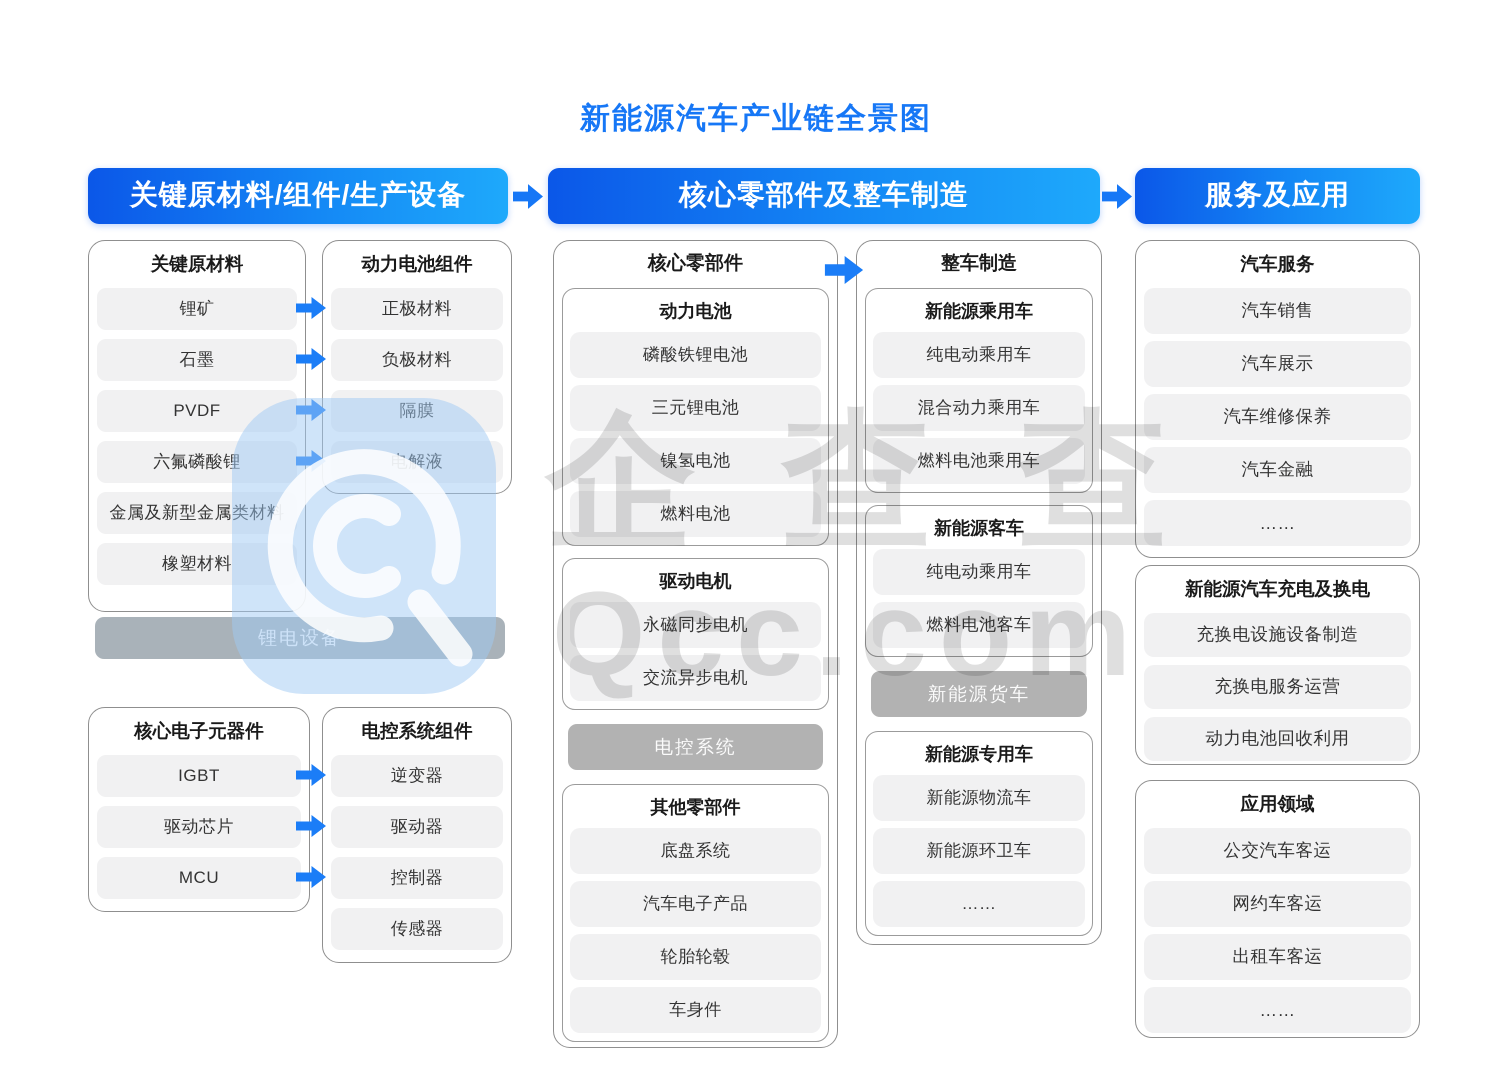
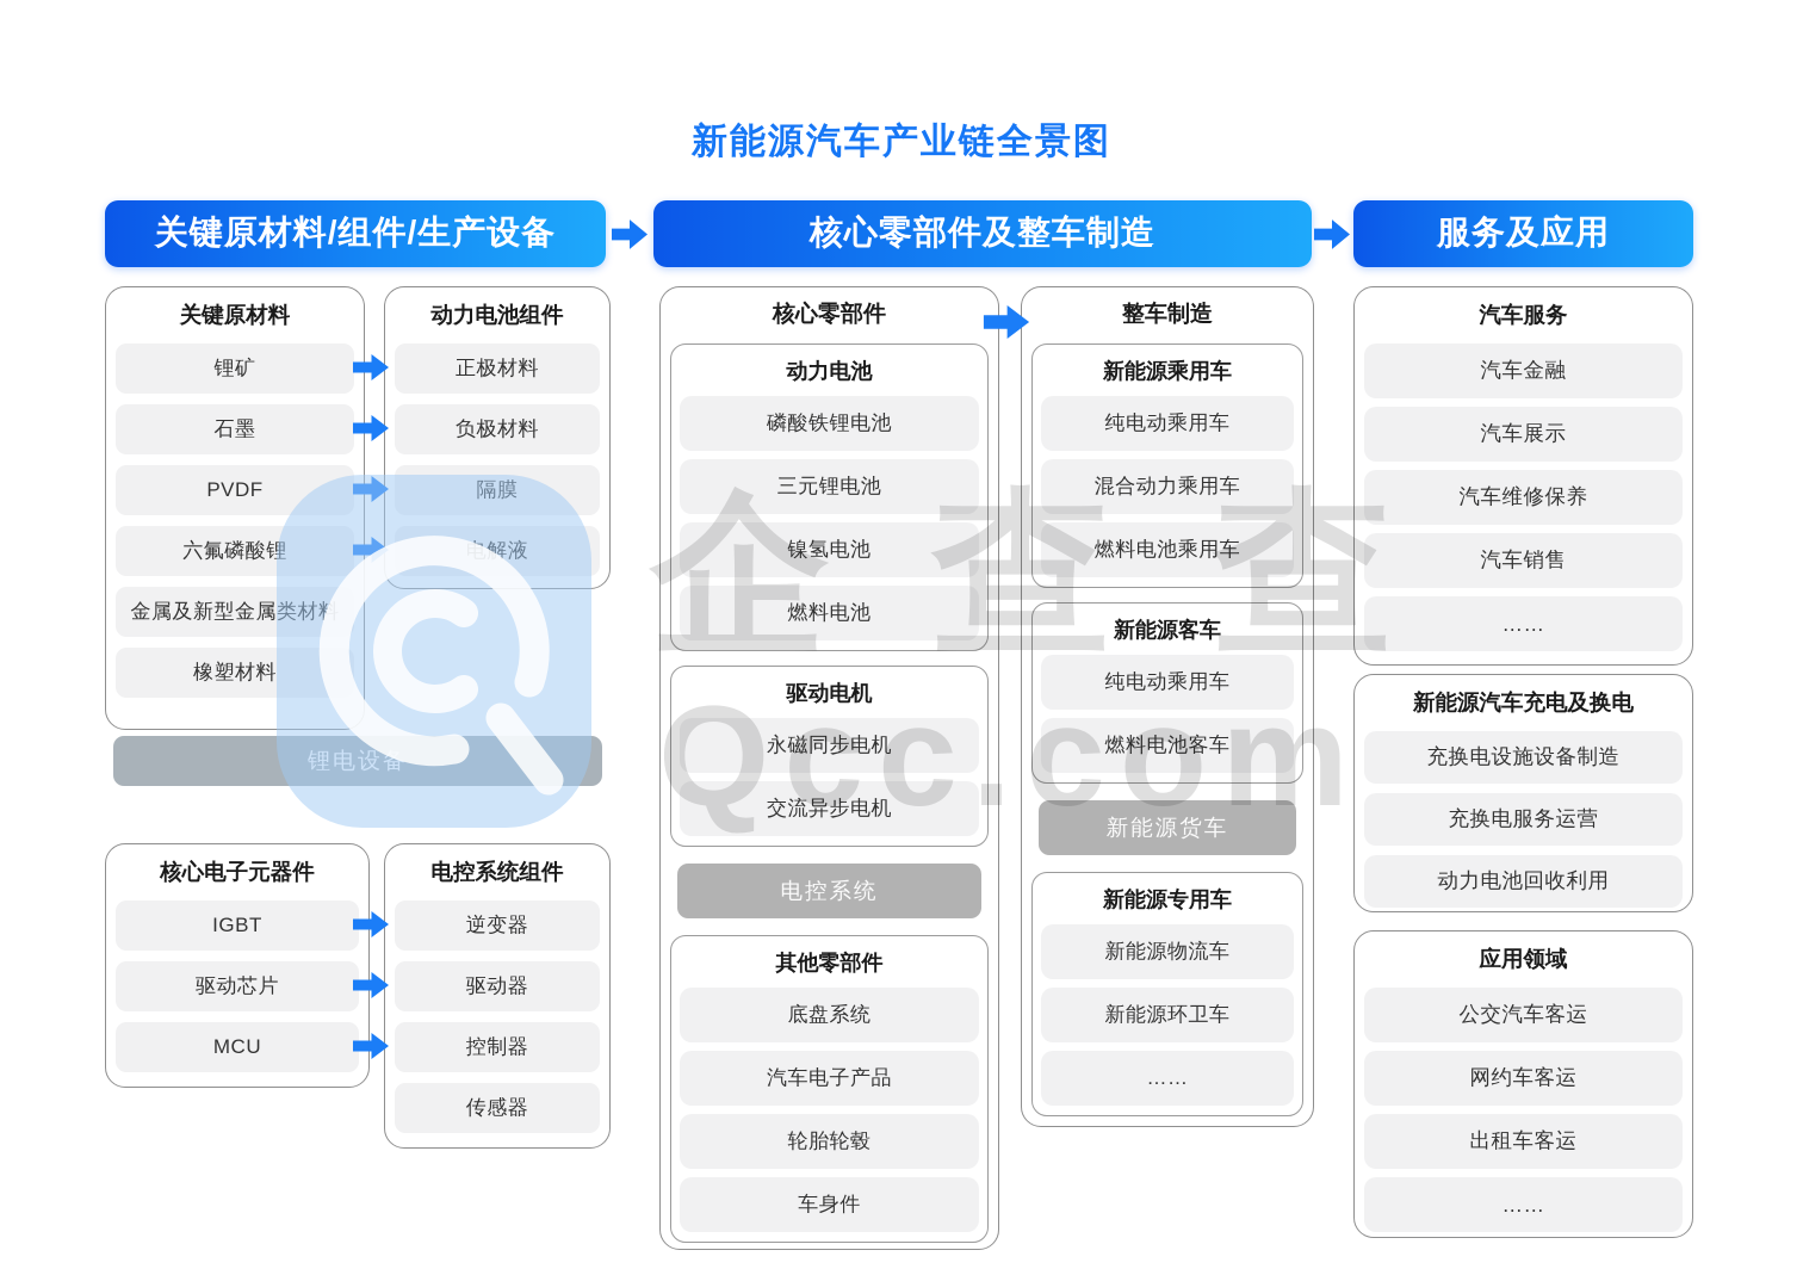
  新能源汽车产业链全景图
  关键原材料/组件/生产设备
  核心零部件及整车制造
  服务及应用
  关键原材料
  锂矿
  石墨
  PVDF
  六氟磷酸锂
  金属及新型金属类材料
  橡塑材料
  动力电池组件
  正极材料
  负极材料
  隔膜
  电解液
  锂电设备
  核心电子元器件
  IGBT
  驱动芯片
  MCU
  电控系统组件
  逆变器
  驱动器
  控制器
  传感器
  核心零部件
  动力电池
  磷酸铁锂电池
  三元锂电池
  镍氢电池
  燃料电池
  驱动电机
  永磁同步电机
  交流异步电机
  电控系统
  其他零部件
  底盘系统
  汽车电子产品
  轮胎轮毂
  车身件
  整车制造
  新能源乘用车
  纯电动乘用车
  混合动力乘用车
  燃料电池乘用车
  新能源客车
  纯电动乘用车
  燃料电池客车
  新能源货车
  新能源专用车
  新能源物流车
  新能源环卫车
  ……
  汽车服务
- 汽车销售
+ 汽车金融
  汽车展示
  汽车维修保养
- 汽车金融
+ 汽车销售
  ……
  新能源汽车充电及换电
  充换电设施设备制造
  充换电服务运营
  动力电池回收利用
  应用领域
  公交汽车客运
  网约车客运
  出租车客运
  ……
  企查查
  Qcc.com
